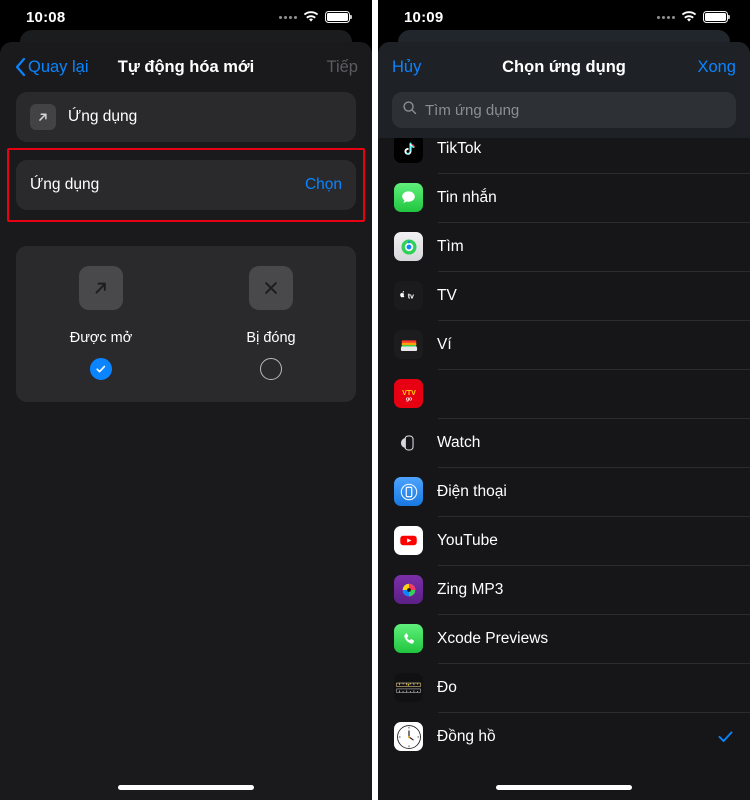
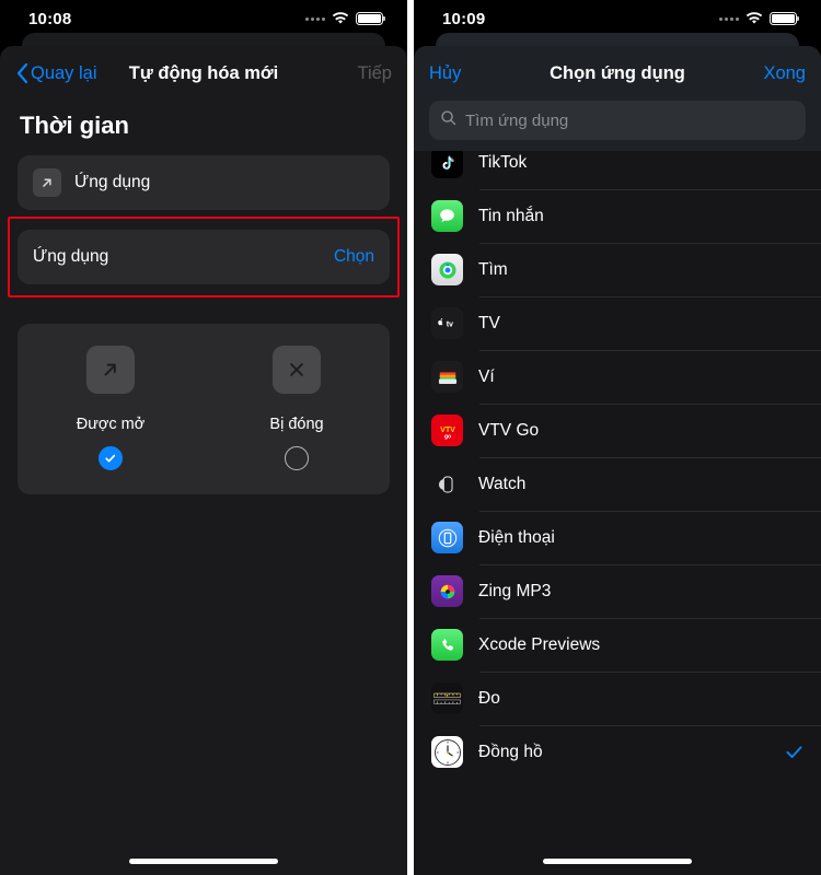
  10:08
  Quay lại
  Tự động hóa mới
  Tiếp
+ Thời gian
  Ứng dụng
  Ứng dụng
  Chọn
  Được mở
  Bị đóng
  10:09
  Hủy
  Chọn ứng dụng
  Xong
  Tìm ứng dụng
  TikTok
  Tin nhắn
  Tìm
  tv
  TV
  Ví
  VTV
+ VTV Go
  Watch
  Điện thoại
- YouTube
  Zing MP3
  Xcode Previews
  Đo
  Đồng hồ
